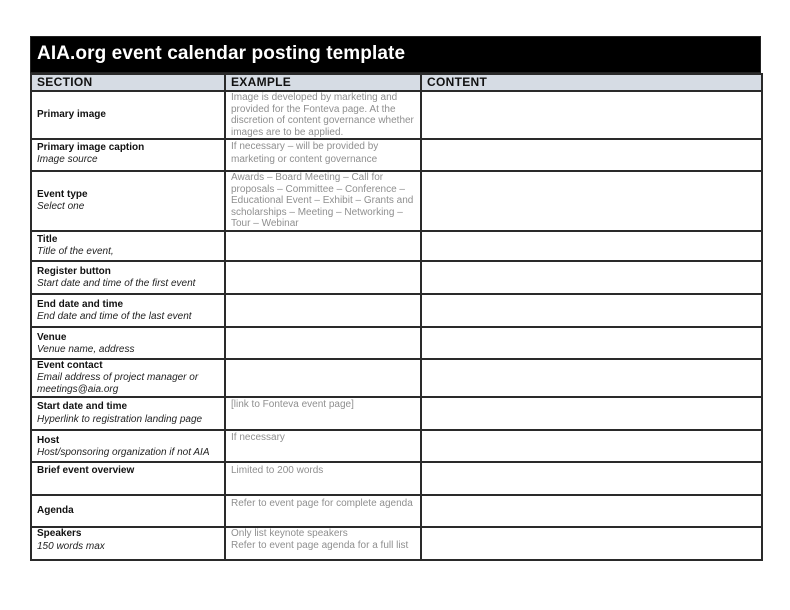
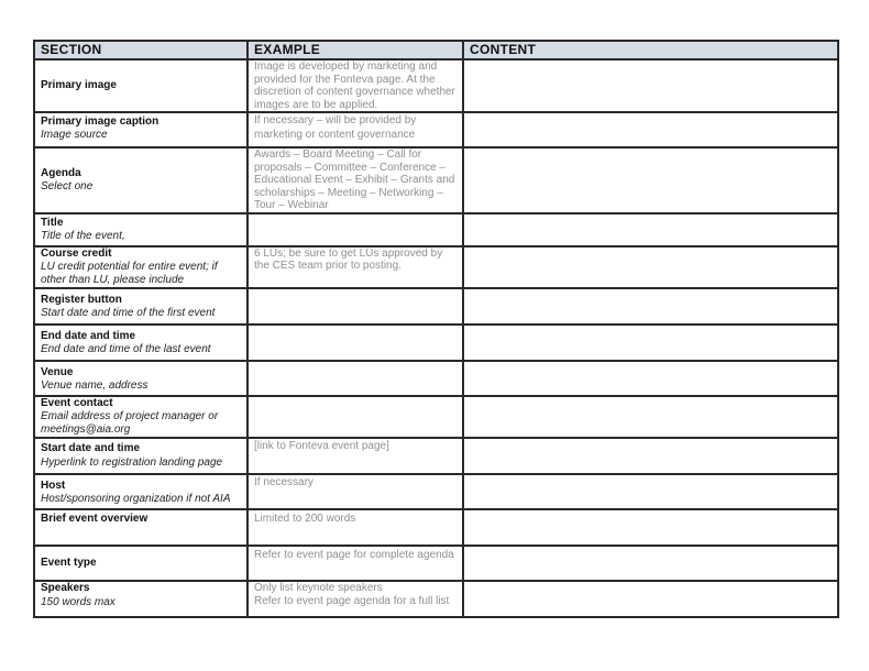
- AIA.org event calendar posting template
  SECTION	EXAMPLE	CONTENT
  Primary image	Image is developed by marketing and provided for the Fonteva page. At the discretion of content governance whether images are to be applied.
  Primary image caption Image source	If necessary – will be provided by marketing or content governance
- Event type Select one	Awards – Board Meeting – Call for proposals – Committee – Conference – Educational Event – Exhibit – Grants and scholarships – Meeting – Networking – Tour – Webinar
+ Agenda Select one	Awards – Board Meeting – Call for proposals – Committee – Conference – Educational Event – Exhibit – Grants and scholarships – Meeting – Networking – Tour – Webinar
  Title Title of the event,
+ Course credit LU credit potential for entire event; if other than LU, please include	6 LUs; be sure to get LUs approved by the CES team prior to posting.
  Register button Start date and time of the first event
  End date and time End date and time of the last event
  Venue Venue name, address
  Event contact Email address of project manager or meetings@aia.org
  Start date and time Hyperlink to registration landing page	[link to Fonteva event page]
  Host Host/sponsoring organization if not AIA	If necessary
  Brief event overview	Limited to 200 words
- Agenda	Refer to event page for complete agenda
+ Event type	Refer to event page for complete agenda
  Speakers 150 words max	Only list keynote speakers Refer to event page agenda for a full list
